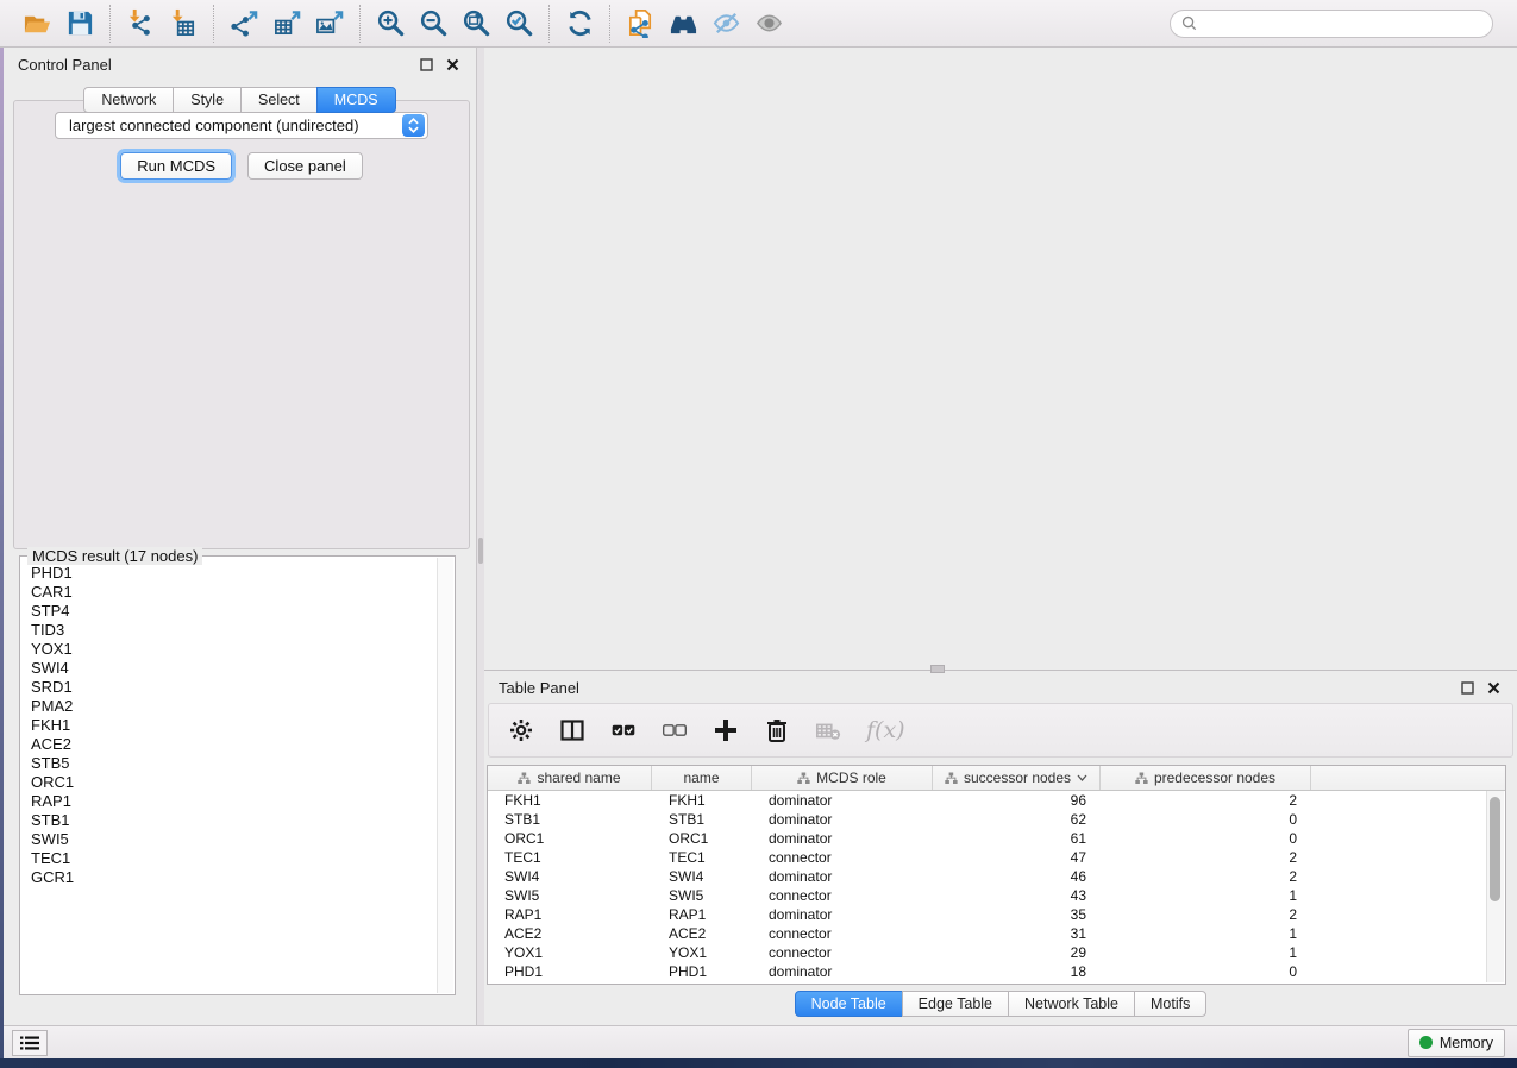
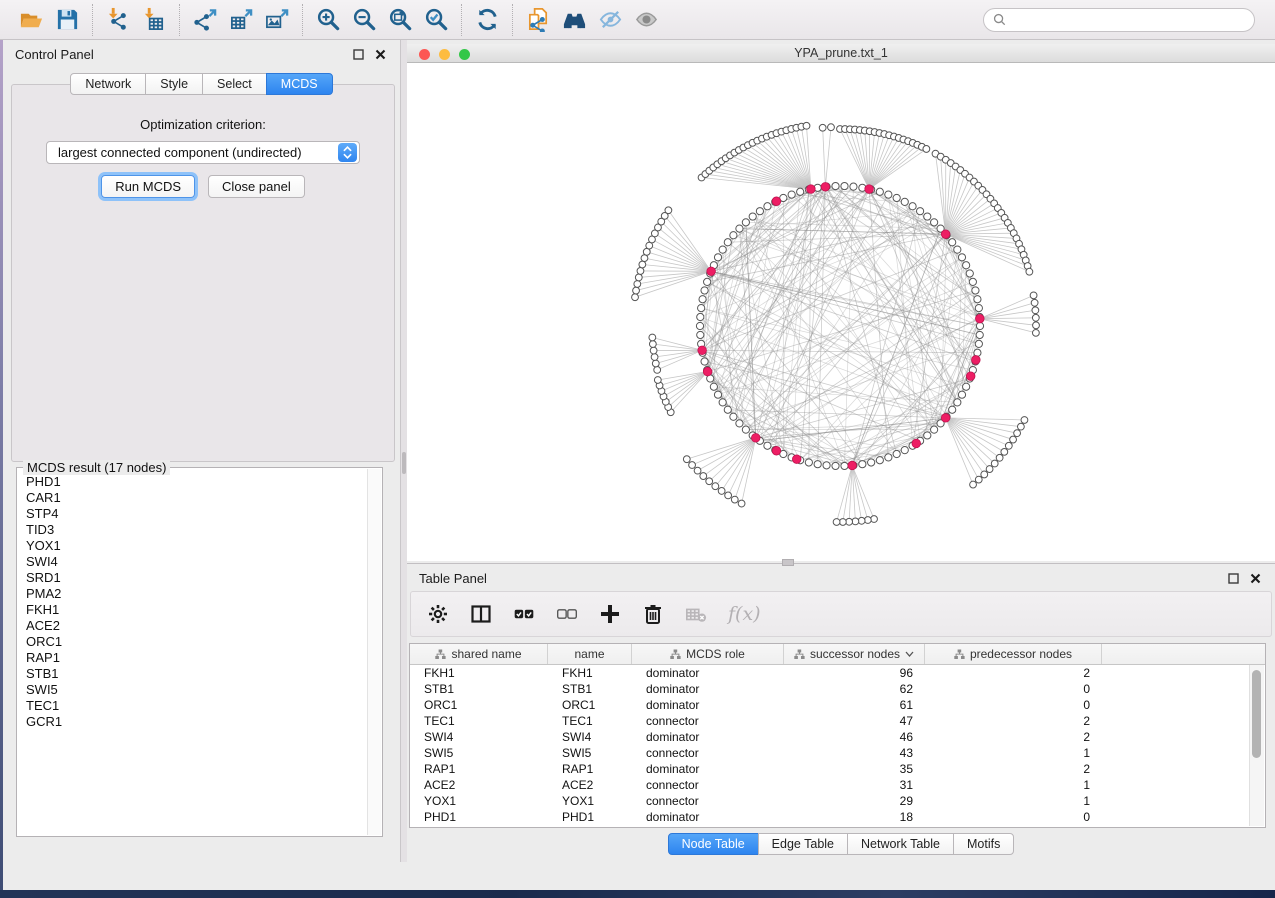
  Control Panel
  Network
  Style
  Select
  MCDS
+ Optimization criterion:
  largest connected component (undirected)
  Run MCDS
  Close panel
  MCDS result (17 nodes)
  PHD1
  CAR1
  STP4
  TID3
  YOX1
  SWI4
  SRD1
  PMA2
  FKH1
  ACE2
- STB5
  ORC1
  RAP1
  STB1
  SWI5
  TEC1
  GCR1
+ YPA_prune.txt_1
  Table Panel
  f(x)
  shared name
  name
  MCDS role
  successor nodes
  predecessor nodes
  FKH1
  FKH1
  dominator
  96
  2
  STB1
  STB1
  dominator
  62
  0
  ORC1
  ORC1
  dominator
  61
  0
  TEC1
  TEC1
  connector
  47
  2
  SWI4
  SWI4
  dominator
  46
  2
  SWI5
  SWI5
  connector
  43
  1
  RAP1
  RAP1
  dominator
  35
  2
  ACE2
  ACE2
  connector
  31
  1
  YOX1
  YOX1
  connector
  29
  1
  PHD1
  PHD1
  dominator
  18
  0
  Node Table
  Edge Table
  Network Table
  Motifs
- Memory
